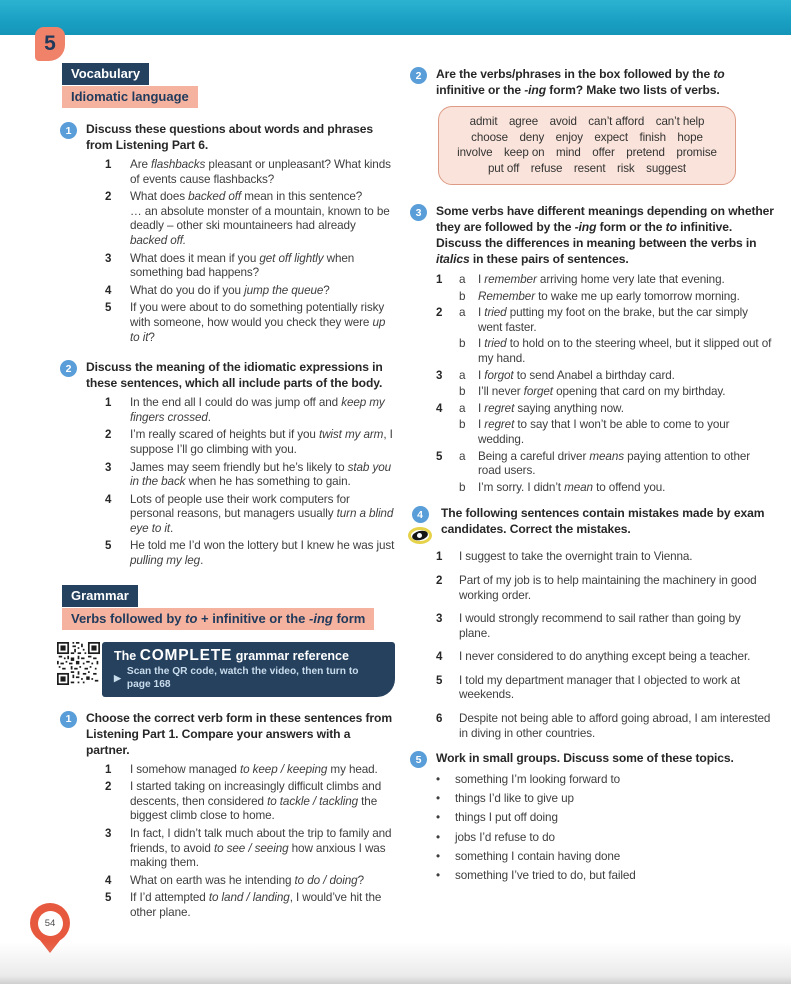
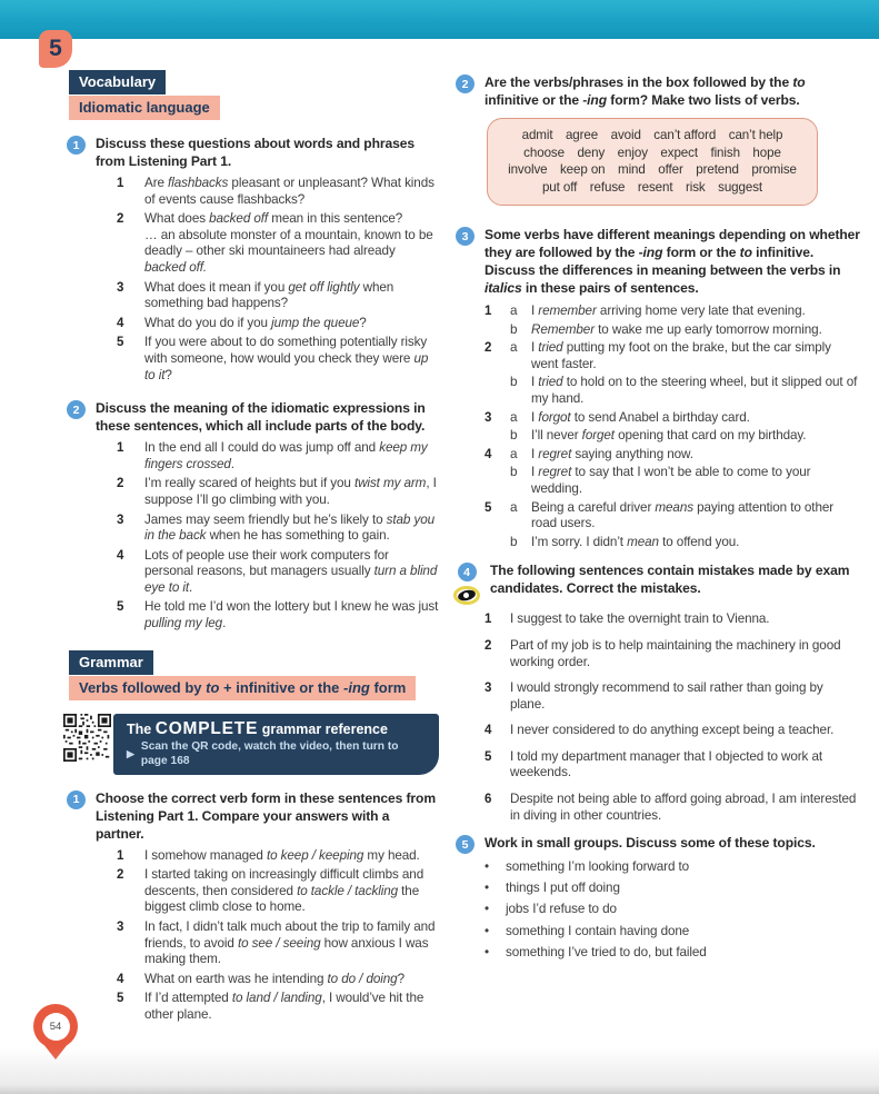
  5
  Vocabulary
  Idiomatic language
  1
- Discuss these questions about words and phrases from Listening Part 6.
+ Discuss these questions about words and phrases from Listening Part 1.
  1
  Are flashbacks pleasant or unpleasant? What kinds of events cause flashbacks?
  2
  What does backed off mean in this sentence?
  … an absolute monster of a mountain, known to be deadly – other ski mountaineers had already backed off.
  3
  What does it mean if you get off lightly when something bad happens?
  4
  What do you do if you jump the queue?
  5
  If you were about to do something potentially risky with someone, how would you check they were up to it?
  2
  Discuss the meaning of the idiomatic expressions in these sentences, which all include parts of the body.
  1
  In the end all I could do was jump off and keep my fingers crossed.
  2
  I’m really scared of heights but if you twist my arm, I suppose I’ll go climbing with you.
  3
  James may seem friendly but he’s likely to stab you in the back when he has something to gain.
  4
  Lots of people use their work computers for personal reasons, but managers usually turn a blind eye to it.
  5
  He told me I’d won the lottery but I knew he was just pulling my leg.
  Grammar
  Verbs followed by to + infinitive or the -ing form
  The COMPLETE grammar reference
  ▶
  Scan the QR code, watch the video, then turn to page 168
  1
  Choose the correct verb form in these sentences from Listening Part 1. Compare your answers with a partner.
  1
  I somehow managed to keep / keeping my head.
  2
  I started taking on increasingly difficult climbs and descents, then considered to tackle / tackling the biggest climb close to home.
  3
  In fact, I didn’t talk much about the trip to family and friends, to avoid to see / seeing how anxious I was making them.
  4
  What on earth was he intending to do / doing?
  5
  If I’d attempted to land / landing, I would’ve hit the other plane.
  2
  Are the verbs/phrases in the box followed by the to infinitive or the -ing form? Make two lists of verbs.
  admit agree avoid can’t afford can’t help
  choose deny enjoy expect finish hope
  involve keep on mind offer pretend promise
  put off refuse resent risk suggest
  3
  Some verbs have different meanings depending on whether they are followed by the -ing form or the to infinitive. Discuss the differences in meaning between the verbs in italics in these pairs of sentences.
  1
  a
  I remember arriving home very late that evening.
  b
  Remember to wake me up early tomorrow morning.
  2
  a
  I tried putting my foot on the brake, but the car simply went faster.
  b
  I tried to hold on to the steering wheel, but it slipped out of my hand.
  3
  a
  I forgot to send Anabel a birthday card.
  b
  I’ll never forget opening that card on my birthday.
  4
  a
  I regret saying anything now.
  b
  I regret to say that I won’t be able to come to your wedding.
  5
  a
  Being a careful driver means paying attention to other road users.
  b
  I’m sorry. I didn’t mean to offend you.
  4
  The following sentences contain mistakes made by exam candidates. Correct the mistakes.
  1
  I suggest to take the overnight train to Vienna.
  2
  Part of my job is to help maintaining the machinery in good working order.
  3
  I would strongly recommend to sail rather than going by plane.
  4
  I never considered to do anything except being a teacher.
  5
  I told my department manager that I objected to work at weekends.
  6
  Despite not being able to afford going abroad, I am interested in diving in other countries.
  5
  Work in small groups. Discuss some of these topics.
  something I’m looking forward to
- things I’d like to give up
  things I put off doing
  jobs I’d refuse to do
  something I contain having done
  something I’ve tried to do, but failed
  54
